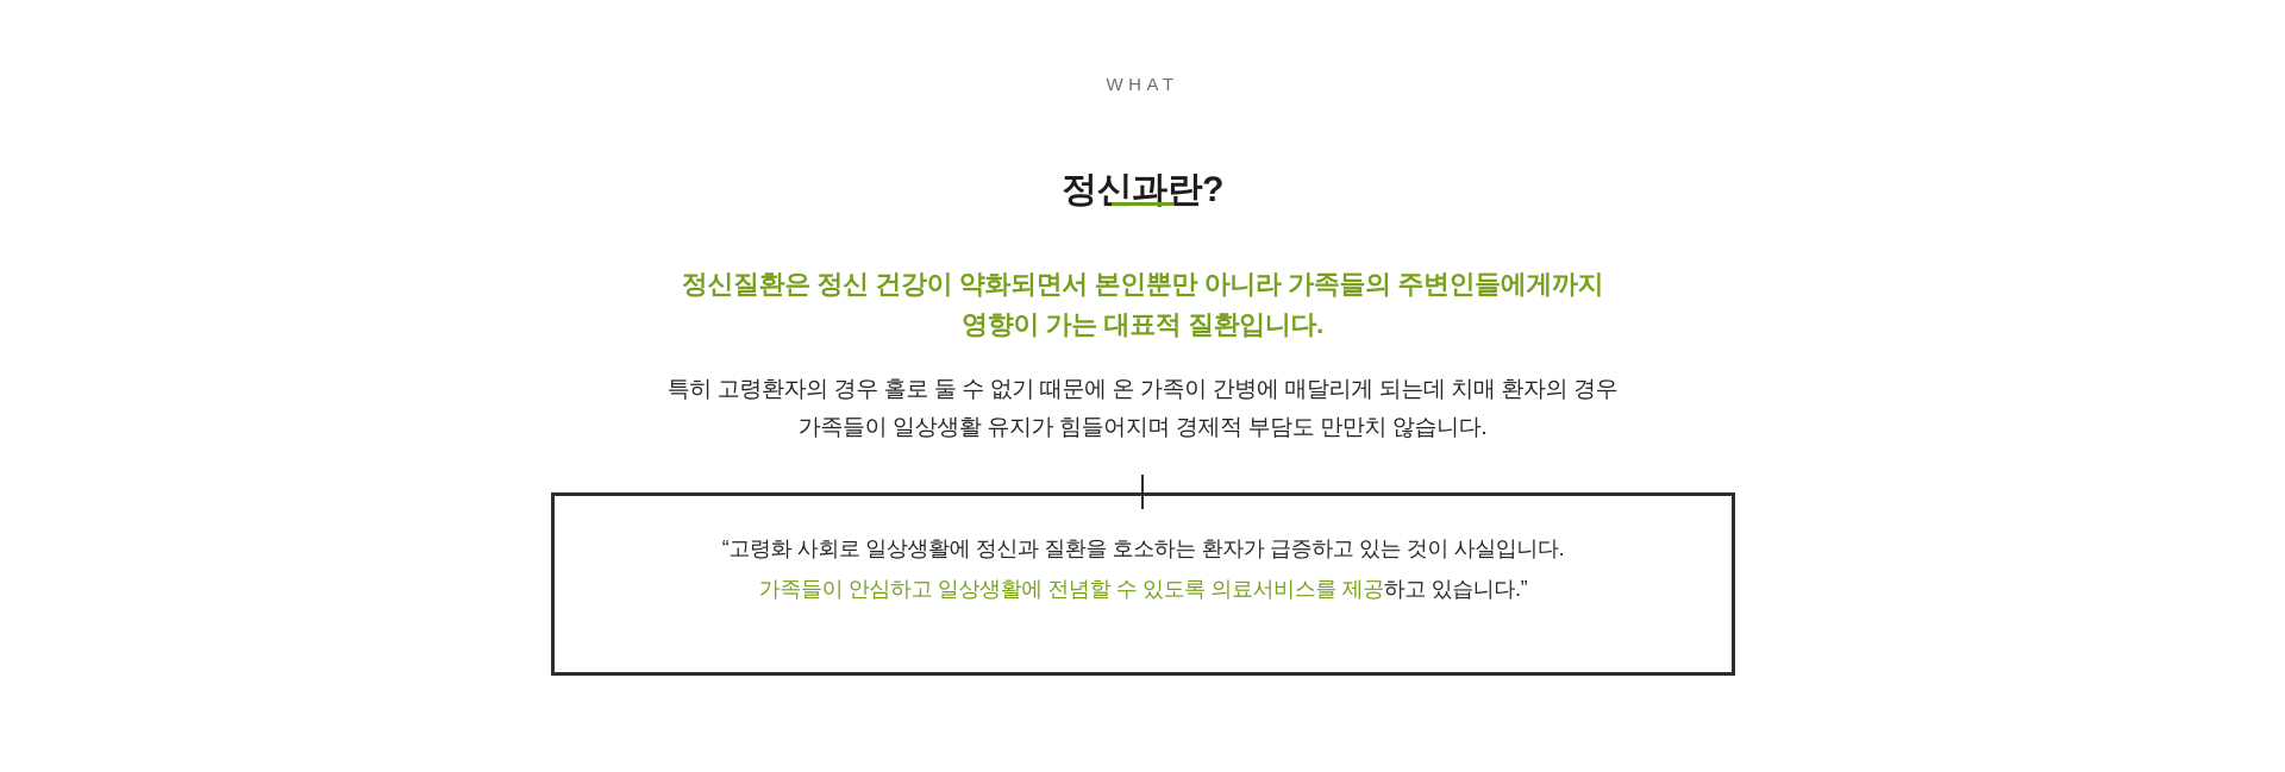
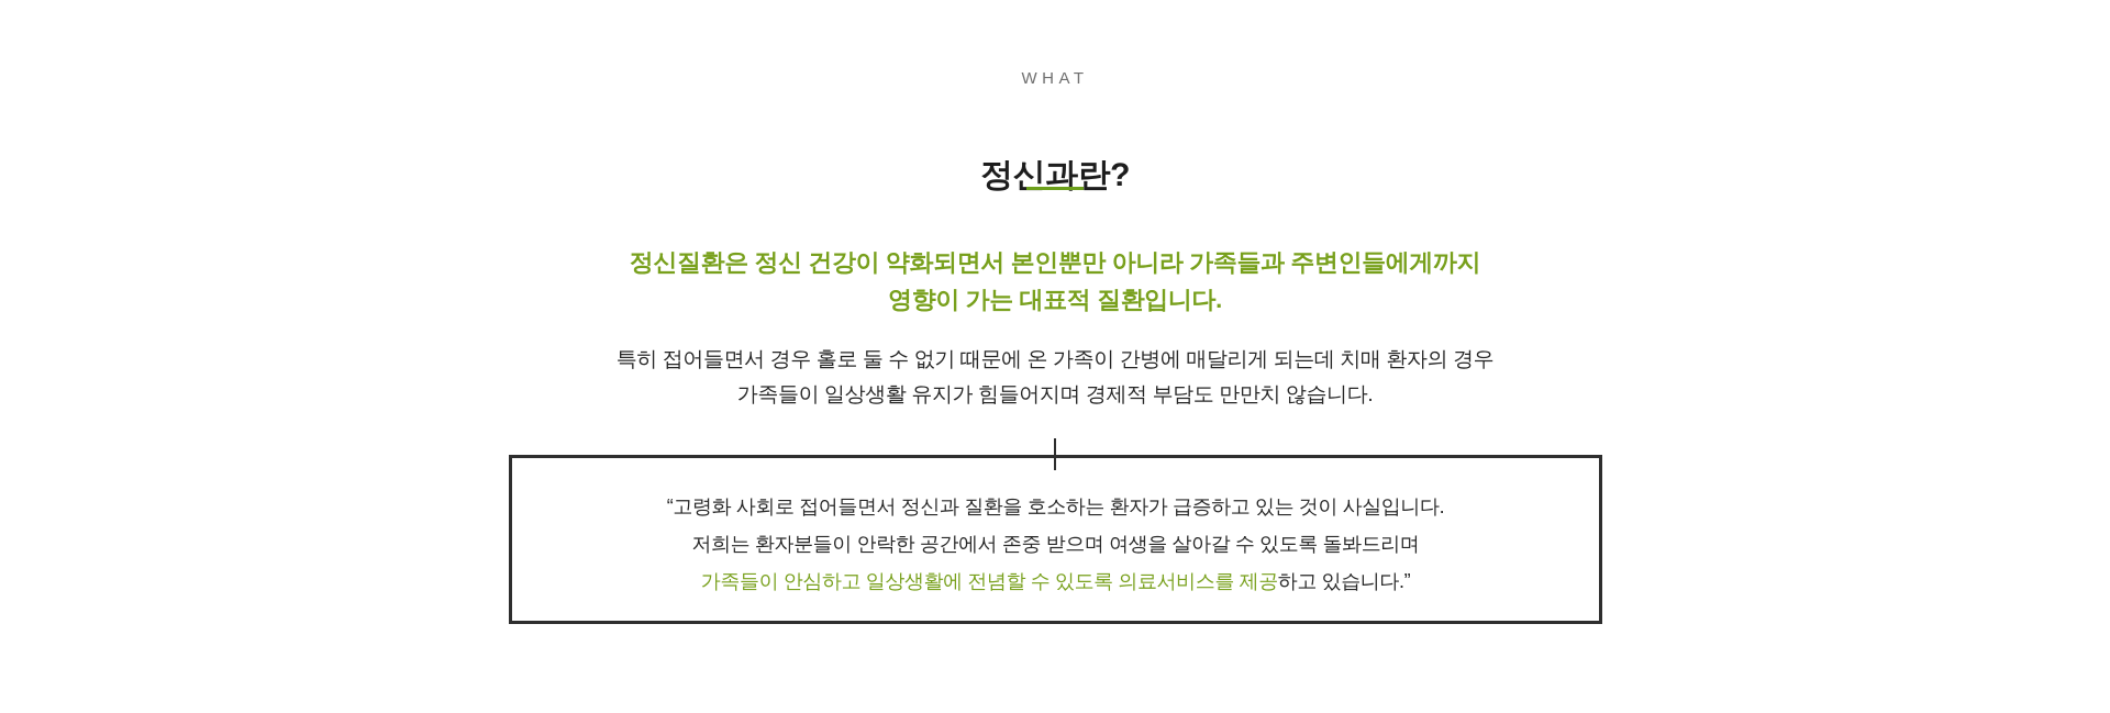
  WHAT
  정신과란?
- 정신질환은 정신 건강이 약화되면서 본인뿐만 아니라 가족들의 주변인들에게까지
+ 정신질환은 정신 건강이 약화되면서 본인뿐만 아니라 가족들과 주변인들에게까지
  영향이 가는 대표적 질환입니다.
- 특히 고령환자의 경우 홀로 둘 수 없기 때문에 온 가족이 간병에 매달리게 되는데 치매 환자의 경우
+ 특히 접어들면서 경우 홀로 둘 수 없기 때문에 온 가족이 간병에 매달리게 되는데 치매 환자의 경우
  가족들이 일상생활 유지가 힘들어지며 경제적 부담도 만만치 않습니다.
- “고령화 사회로 일상생활에 정신과 질환을 호소하는 환자가 급증하고 있는 것이 사실입니다.
+ “고령화 사회로 접어들면서 정신과 질환을 호소하는 환자가 급증하고 있는 것이 사실입니다.
+ 저희는 환자분들이 안락한 공간에서 존중 받으며 여생을 살아갈 수 있도록 돌봐드리며
  가족들이 안심하고 일상생활에 전념할 수 있도록 의료서비스를 제공하고 있습니다.”
